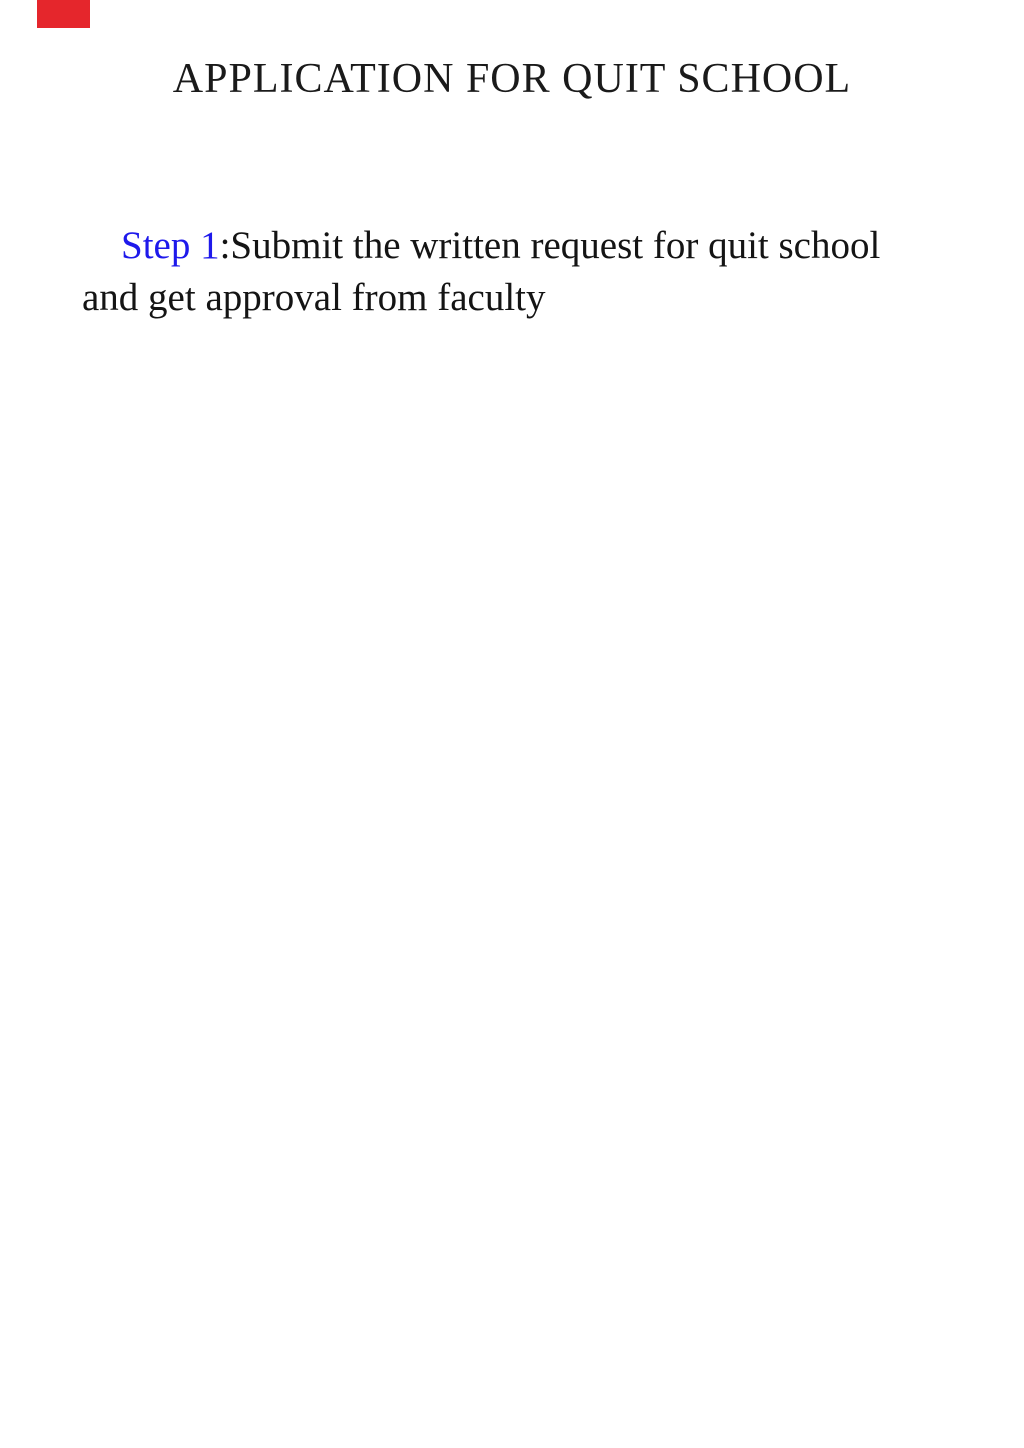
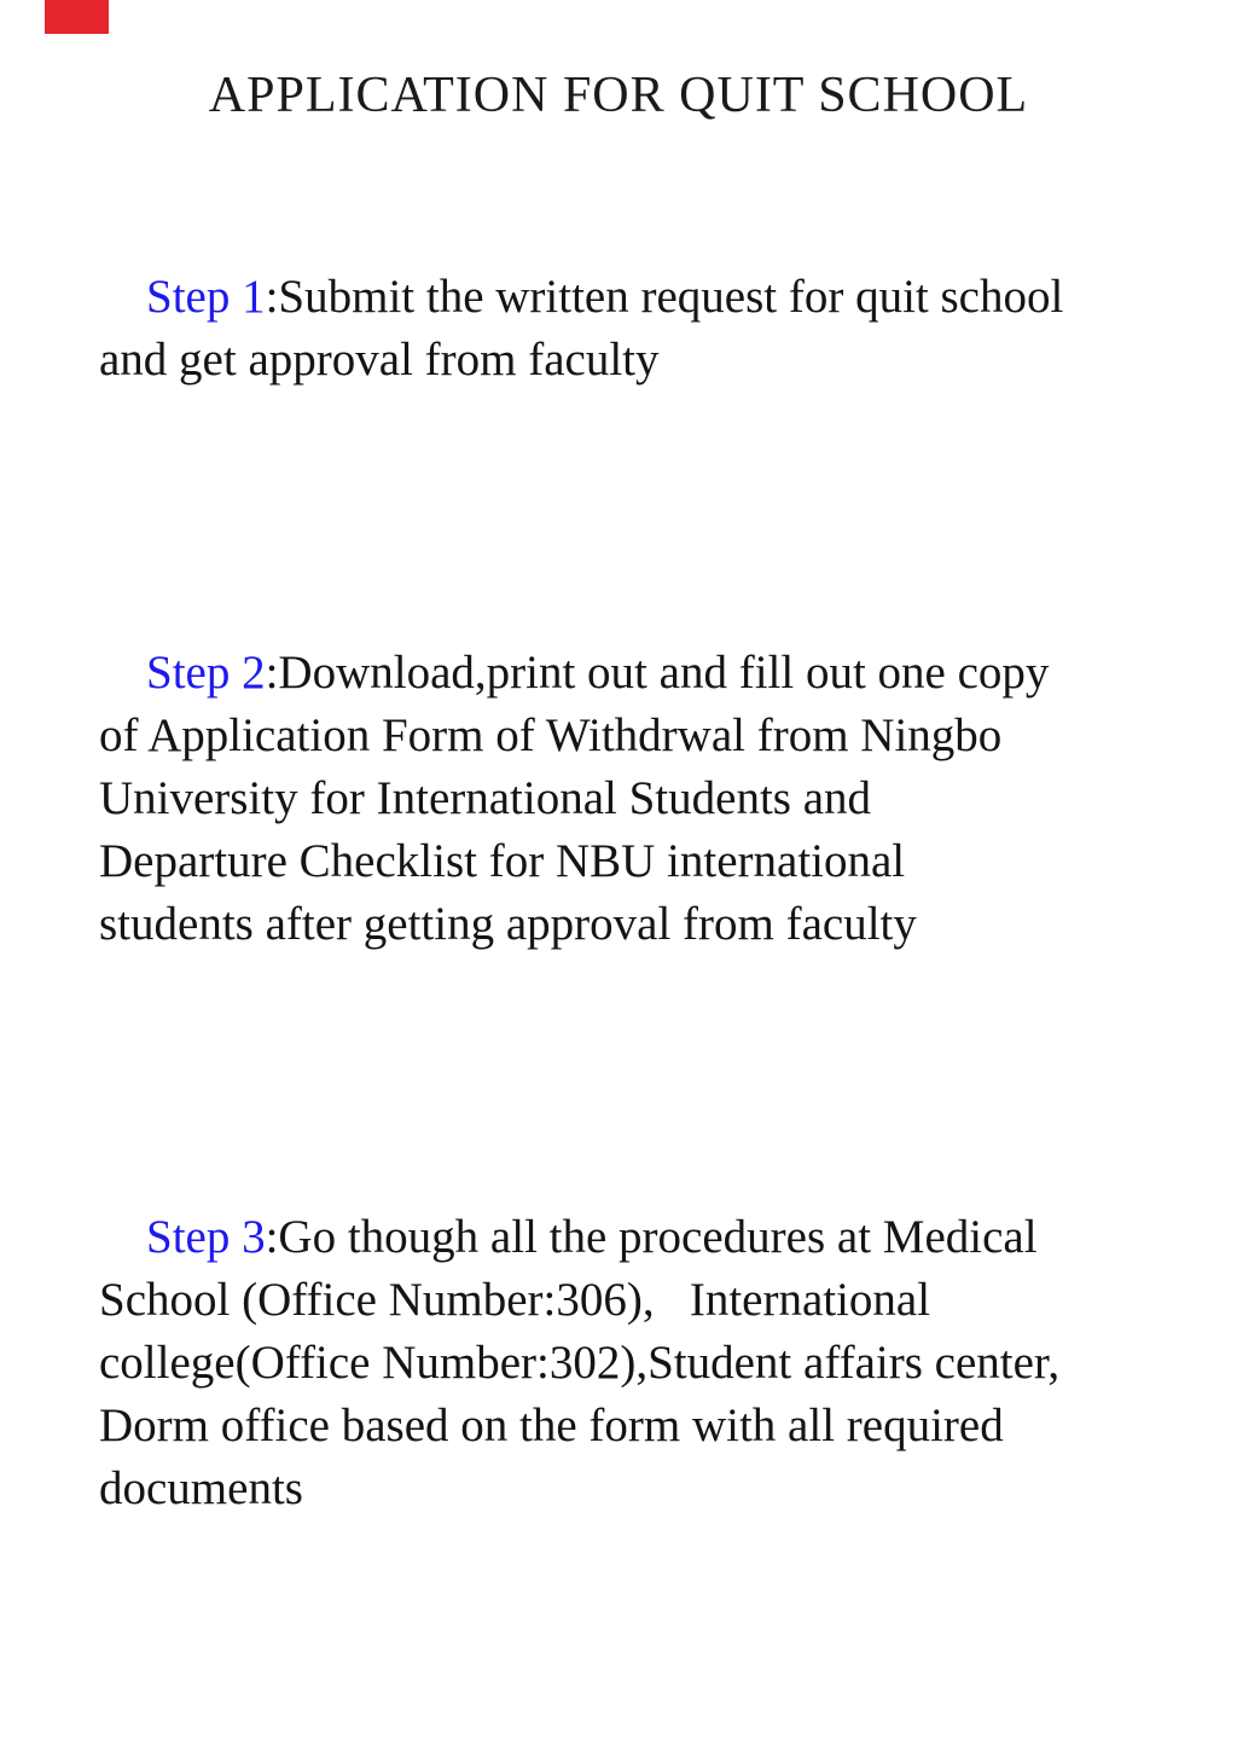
  APPLICATION FOR QUIT SCHOOL
  Step 1:Submit the written request for quit school
  and get approval from faculty
+ Step 2:Download,print out and fill out one copy
+ of Application Form of Withdrwal from Ningbo
+ University for International Students and
+ Departure Checklist for NBU international
+ students after getting approval from faculty
+ Step 3:Go though all the procedures at Medical
+ School (Office Number:306), International
+ college(Office Number:302),Student affairs center,
+ Dorm office based on the form with all required
+ documents
